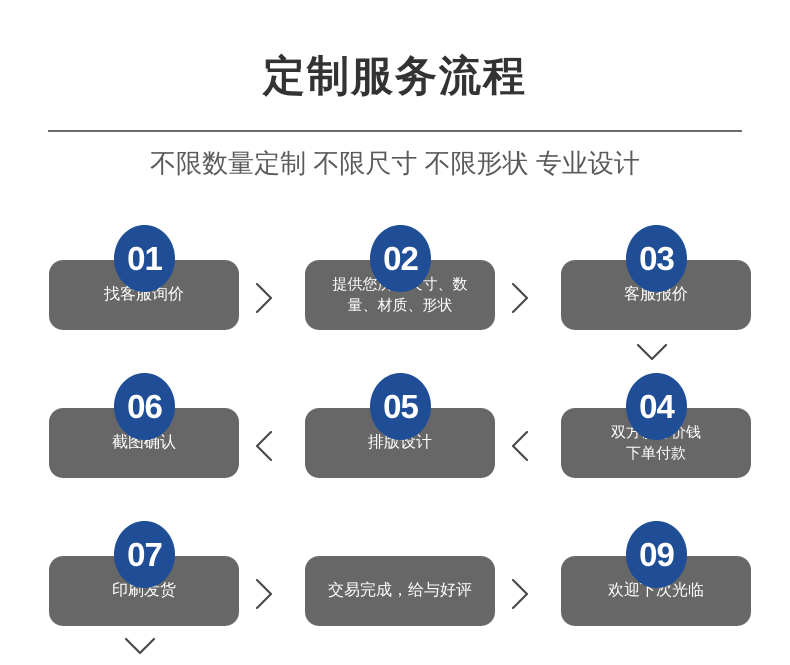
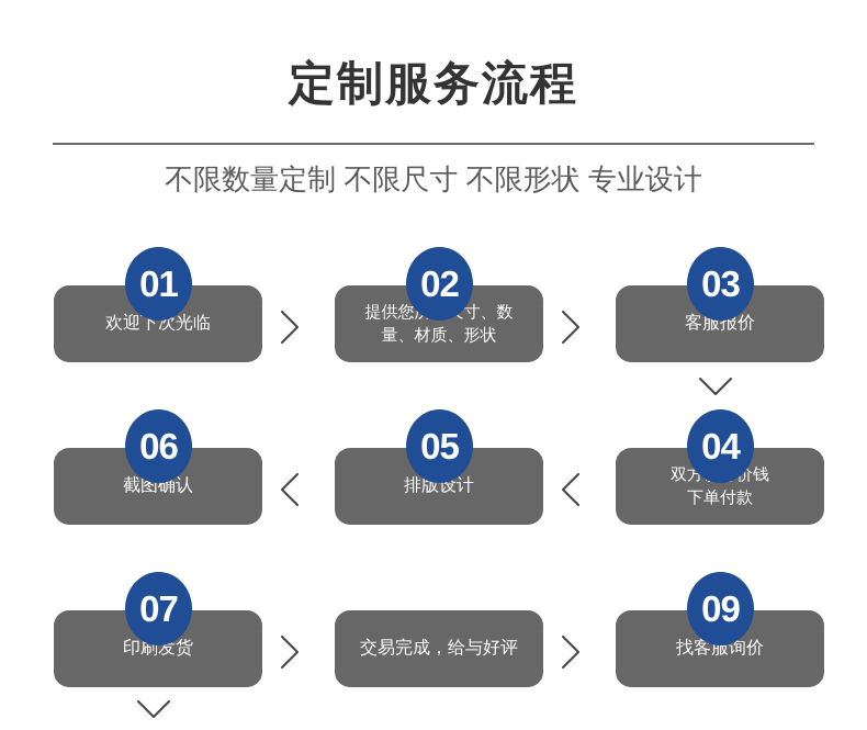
  定制服务流程
  不限数量定制 不限尺寸 不限形状 专业设计
- 找客服询价
+ 欢迎下次光临
  01
  量、材质、形状
  02
  客服报价
  03
  截图确认
  06
  排版设计
  05
  下单付款
  04
  印刷发货
  07
  交易完成，给与好评
- 欢迎下次光临
+ 找客服询价
  09
